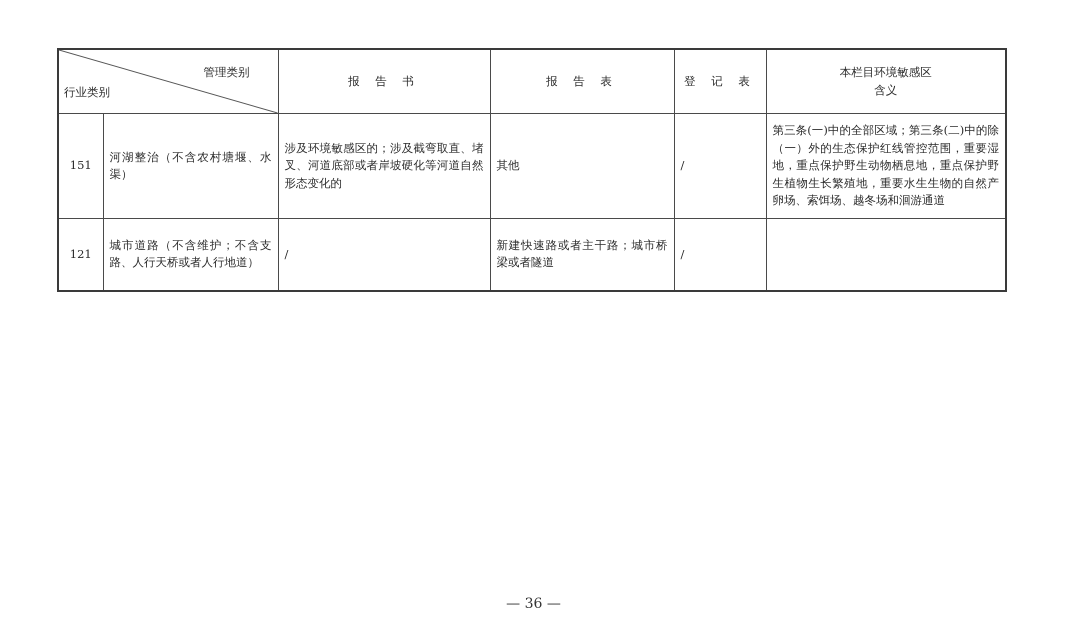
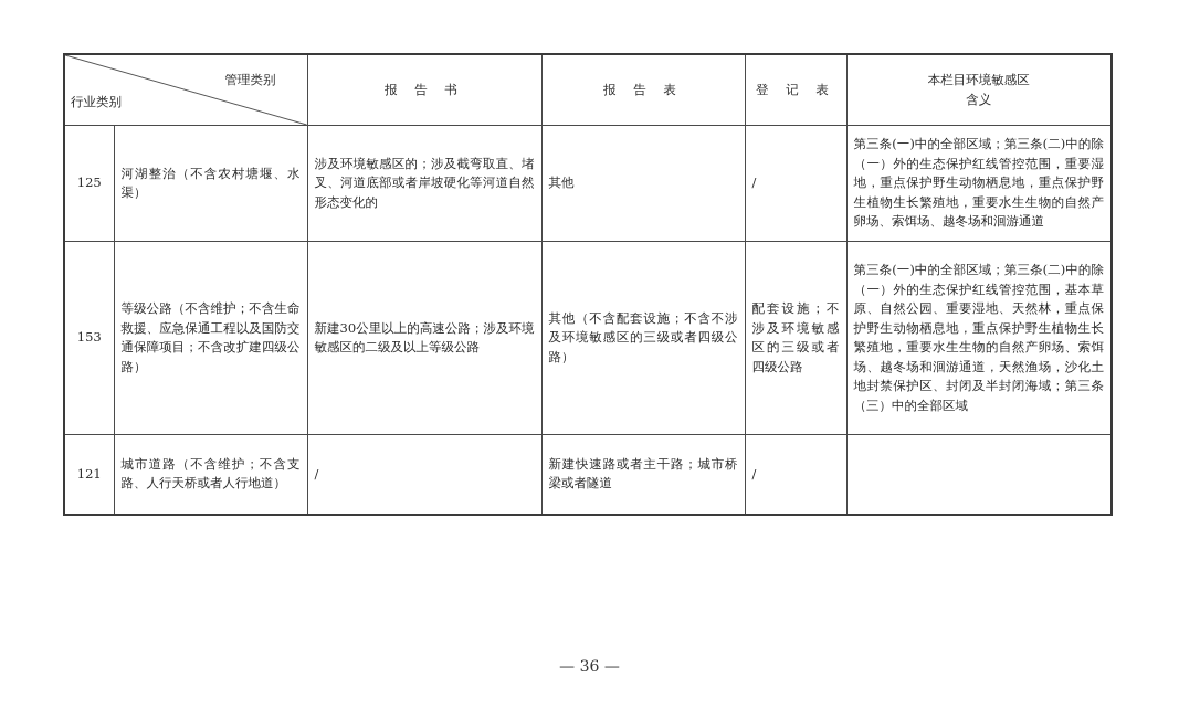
  管理类别 行业类别	报 告 书	报 告 表	登 记 表	本栏目环境敏感区 含义
- 151	河湖整治（不含农村塘堰、水渠）	涉及环境敏感区的；涉及截弯取直、堵叉、河道底部或者岸坡硬化等河道自然形态变化的	其他	/	第三条(一)中的全部区域；第三条(二)中的除（一）外的生态保护红线管控范围，重要湿地，重点保护野生动物栖息地，重点保护野生植物生长繁殖地，重要水生生物的自然产卵场、索饵场、越冬场和洄游通道
+ 125	河湖整治（不含农村塘堰、水渠）	涉及环境敏感区的；涉及截弯取直、堵叉、河道底部或者岸坡硬化等河道自然形态变化的	其他	/	第三条(一)中的全部区域；第三条(二)中的除（一）外的生态保护红线管控范围，重要湿地，重点保护野生动物栖息地，重点保护野生植物生长繁殖地，重要水生生物的自然产卵场、索饵场、越冬场和洄游通道
+ 153	等级公路（不含维护；不含生命救援、应急保通工程以及国防交通保障项目；不含改扩建四级公路）	新建30公里以上的高速公路；涉及环境敏感区的二级及以上等级公路	其他（不含配套设施；不含不涉及环境敏感区的三级或者四级公路）	配套设施；不涉及环境敏感区的三级或者四级公路	第三条(一)中的全部区域；第三条(二)中的除（一）外的生态保护红线管控范围，基本草原、自然公园、重要湿地、天然林，重点保护野生动物栖息地，重点保护野生植物生长繁殖地，重要水生生物的自然产卵场、索饵场、越冬场和洄游通道，天然渔场，沙化土地封禁保护区、封闭及半封闭海域；第三条（三）中的全部区域
  121	城市道路（不含维护；不含支路、人行天桥或者人行地道）	/	新建快速路或者主干路；城市桥梁或者隧道	/
  — 36 —
